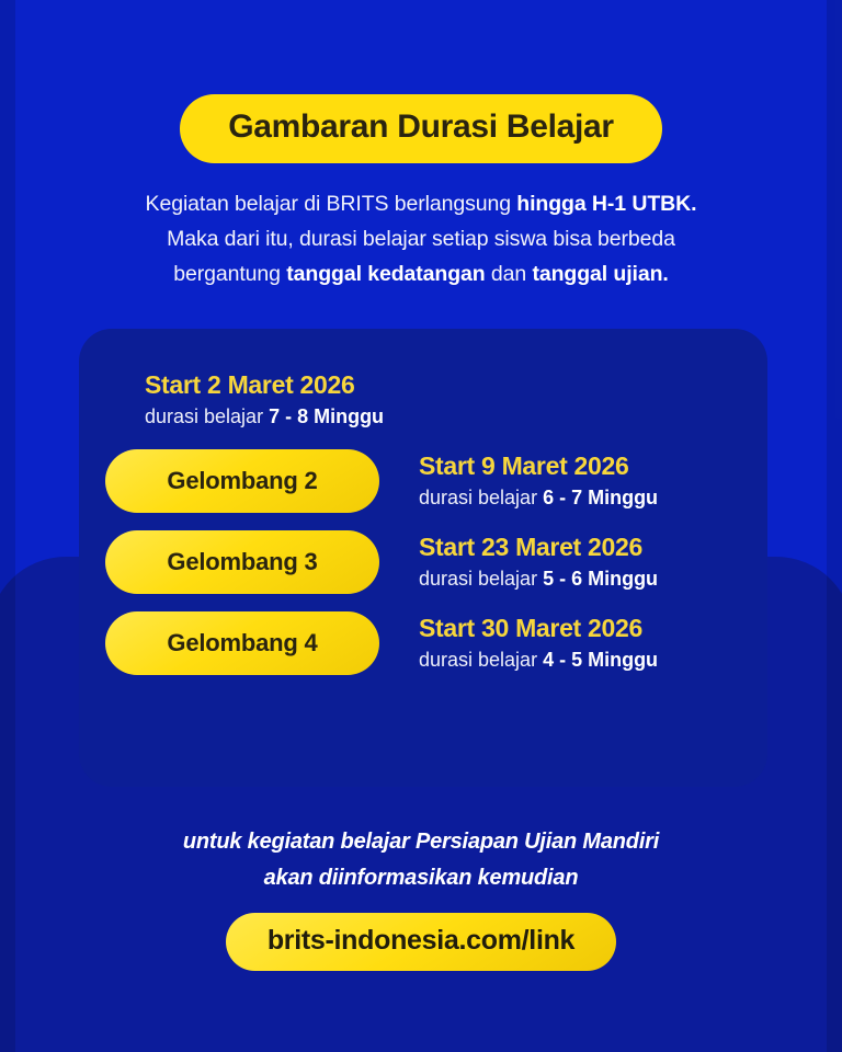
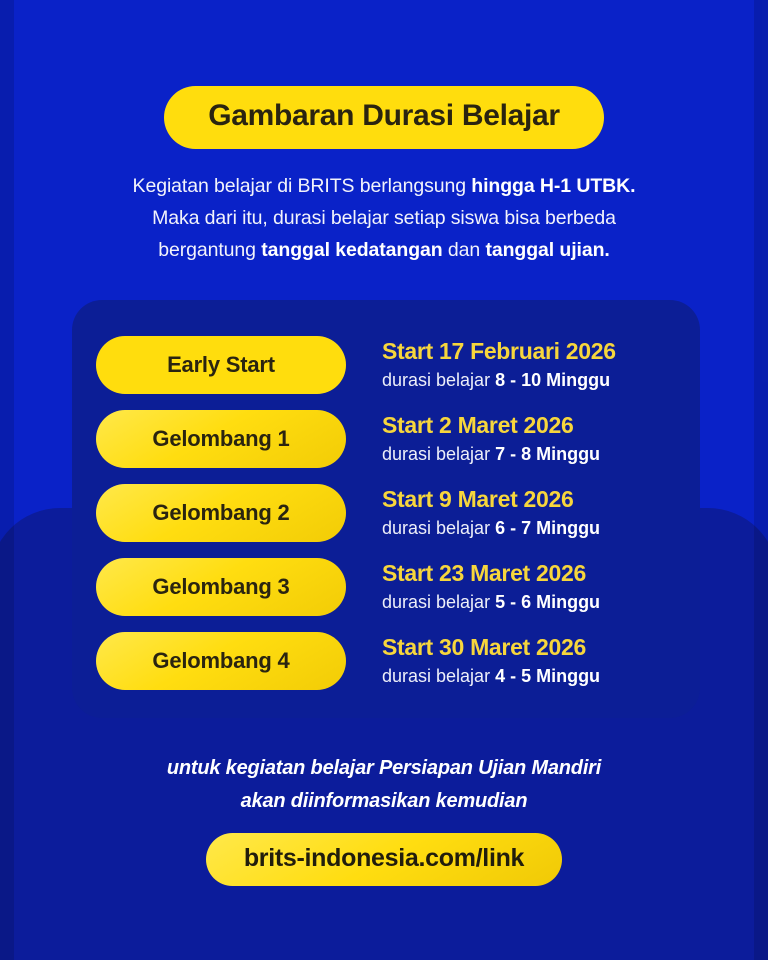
  Gambaran Durasi Belajar
  Kegiatan belajar di BRITS berlangsung hingga H-1 UTBK.
  Maka dari itu, durasi belajar setiap siswa bisa berbeda
  bergantung tanggal kedatangan dan tanggal ujian.
+ Early Start
+ Start 17 Februari 2026
+ durasi belajar 8 - 10 Minggu
+ Gelombang 1
  Start 2 Maret 2026
  durasi belajar 7 - 8 Minggu
  Gelombang 2
  Start 9 Maret 2026
  durasi belajar 6 - 7 Minggu
  Gelombang 3
  Start 23 Maret 2026
  durasi belajar 5 - 6 Minggu
  Gelombang 4
  Start 30 Maret 2026
  durasi belajar 4 - 5 Minggu
  untuk kegiatan belajar Persiapan Ujian Mandiri
  akan diinformasikan kemudian
  brits-indonesia.com/link
